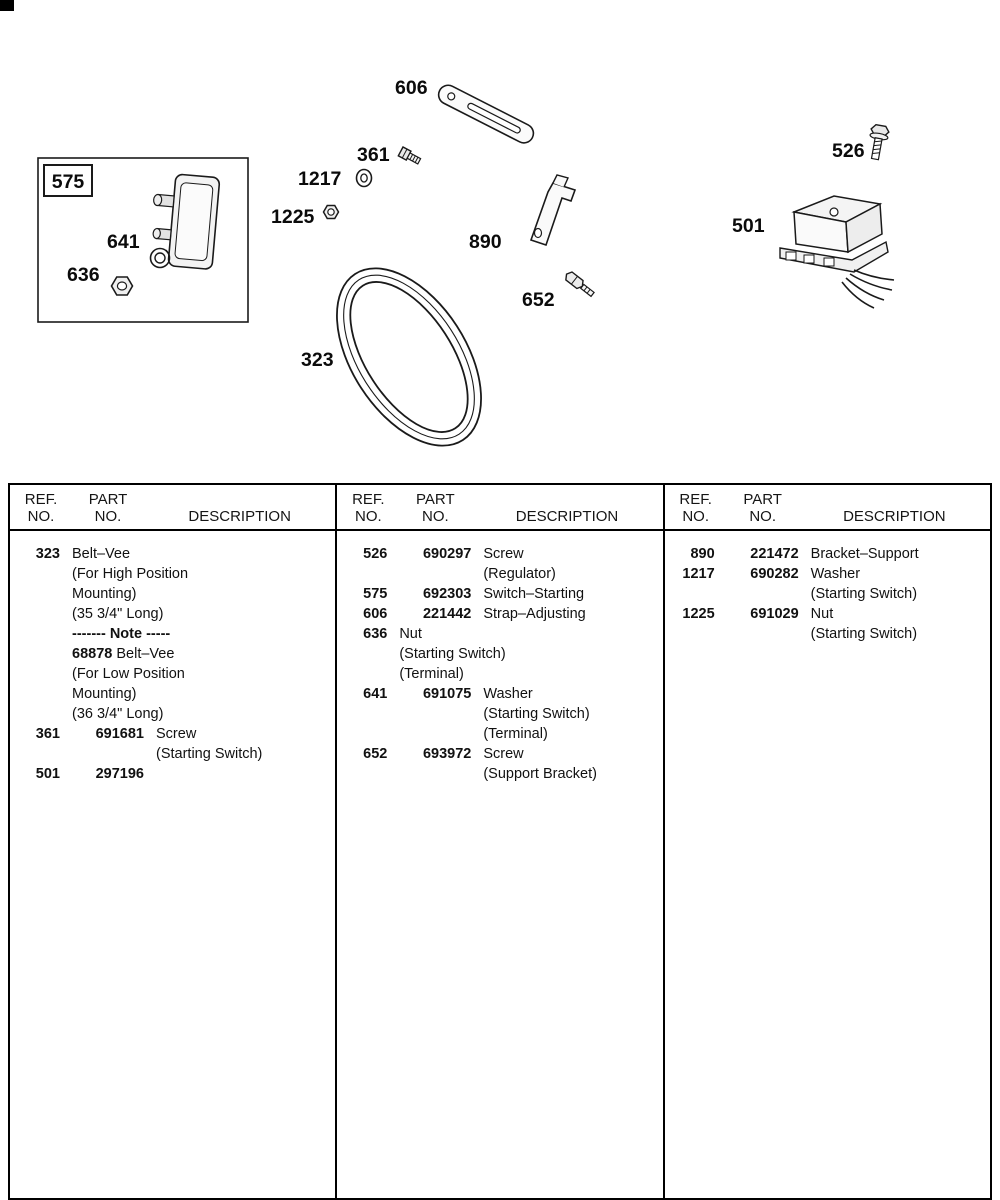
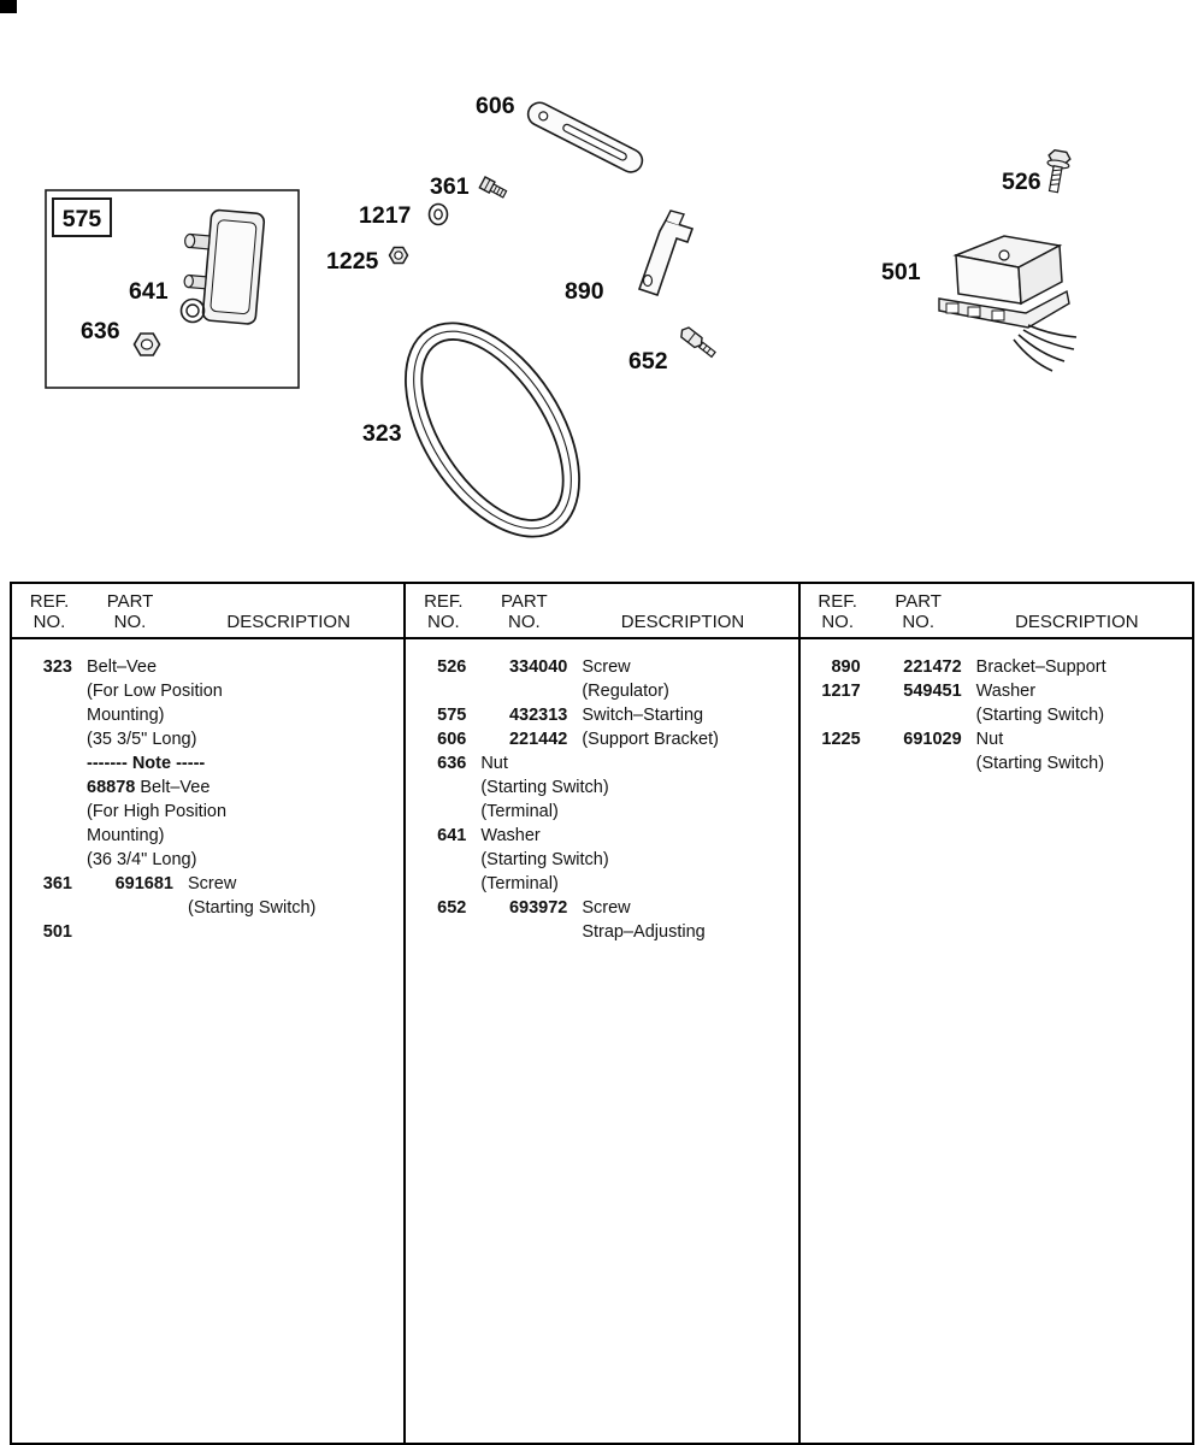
  606
  361
  1217
  1225
  575
  641
  636
  890
  652
  323
  526
  501
  REF.
  NO.
  PART
  NO.
  DESCRIPTION
  323
  Belt–Vee
- (For High Position
+ (For Low Position
  Mounting)
- (35 3/4" Long)
+ (35 3/5" Long)
  ------- Note -----
  68878 Belt–Vee
- (For Low Position
+ (For High Position
  Mounting)
  (36 3/4" Long)
  361
  691681
  Screw
  (Starting Switch)
  501
- 297196
  REF.
  NO.
  PART
  NO.
  DESCRIPTION
  526
- 690297
+ 334040
  Screw
  (Regulator)
  575
- 692303
+ 432313
  Switch–Starting
  606
  221442
- Strap–Adjusting
+ (Support Bracket)
  636
  Nut
  (Starting Switch)
  (Terminal)
  641
- 691075
  Washer
  (Starting Switch)
  (Terminal)
  652
  693972
  Screw
- (Support Bracket)
+ Strap–Adjusting
  REF.
  NO.
  PART
  NO.
  DESCRIPTION
  890
  221472
  Bracket–Support
  1217
- 690282
+ 549451
  Washer
  (Starting Switch)
  1225
  691029
  Nut
  (Starting Switch)
